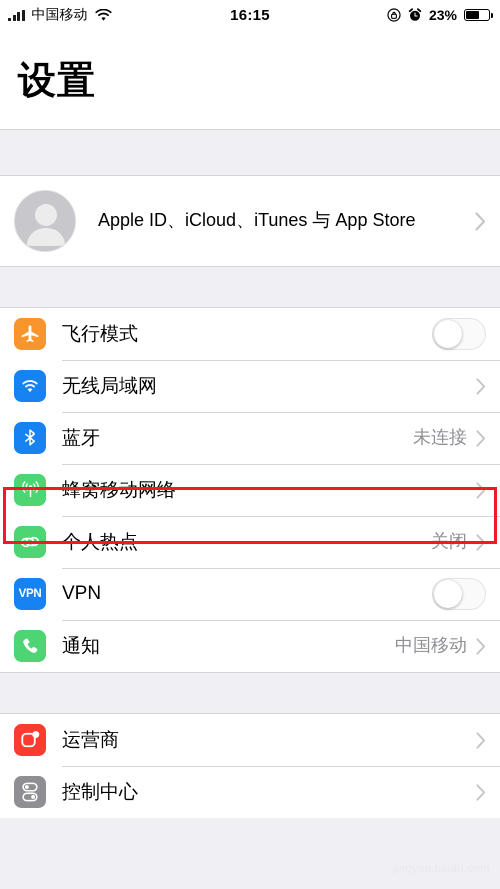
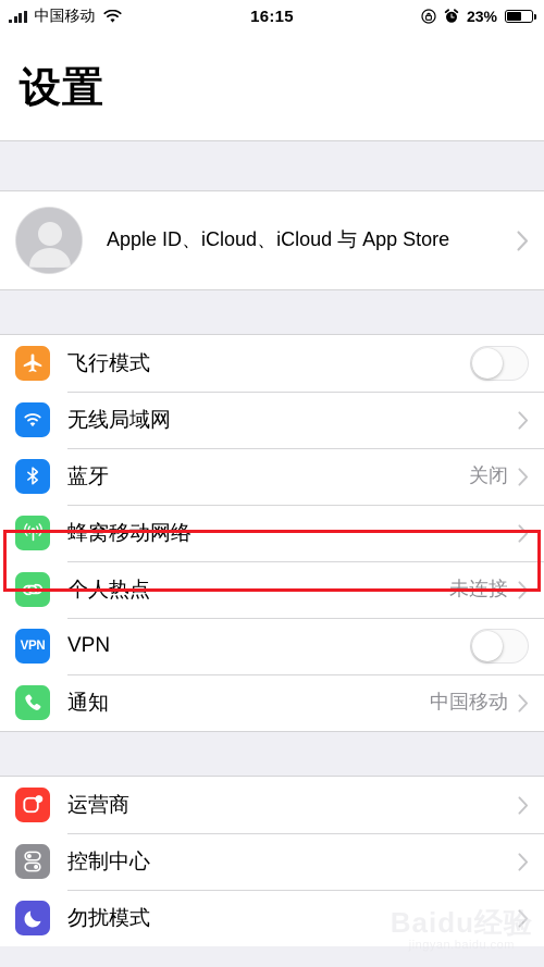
  中国移动
  16:15
  23%
  设置
- Apple ID、iCloud、iTunes 与 App Store
+ Apple ID、iCloud、iCloud 与 App Store
  飞行模式
  无线局域网
  蓝牙
- 未连接
+ 关闭
  蜂窝移动网络
  个人热点
- 关闭
+ 未连接
  VPN
  VPN
  通知
  中国移动
  运营商
  控制中心
+ 勿扰模式
+ Baidu经验
